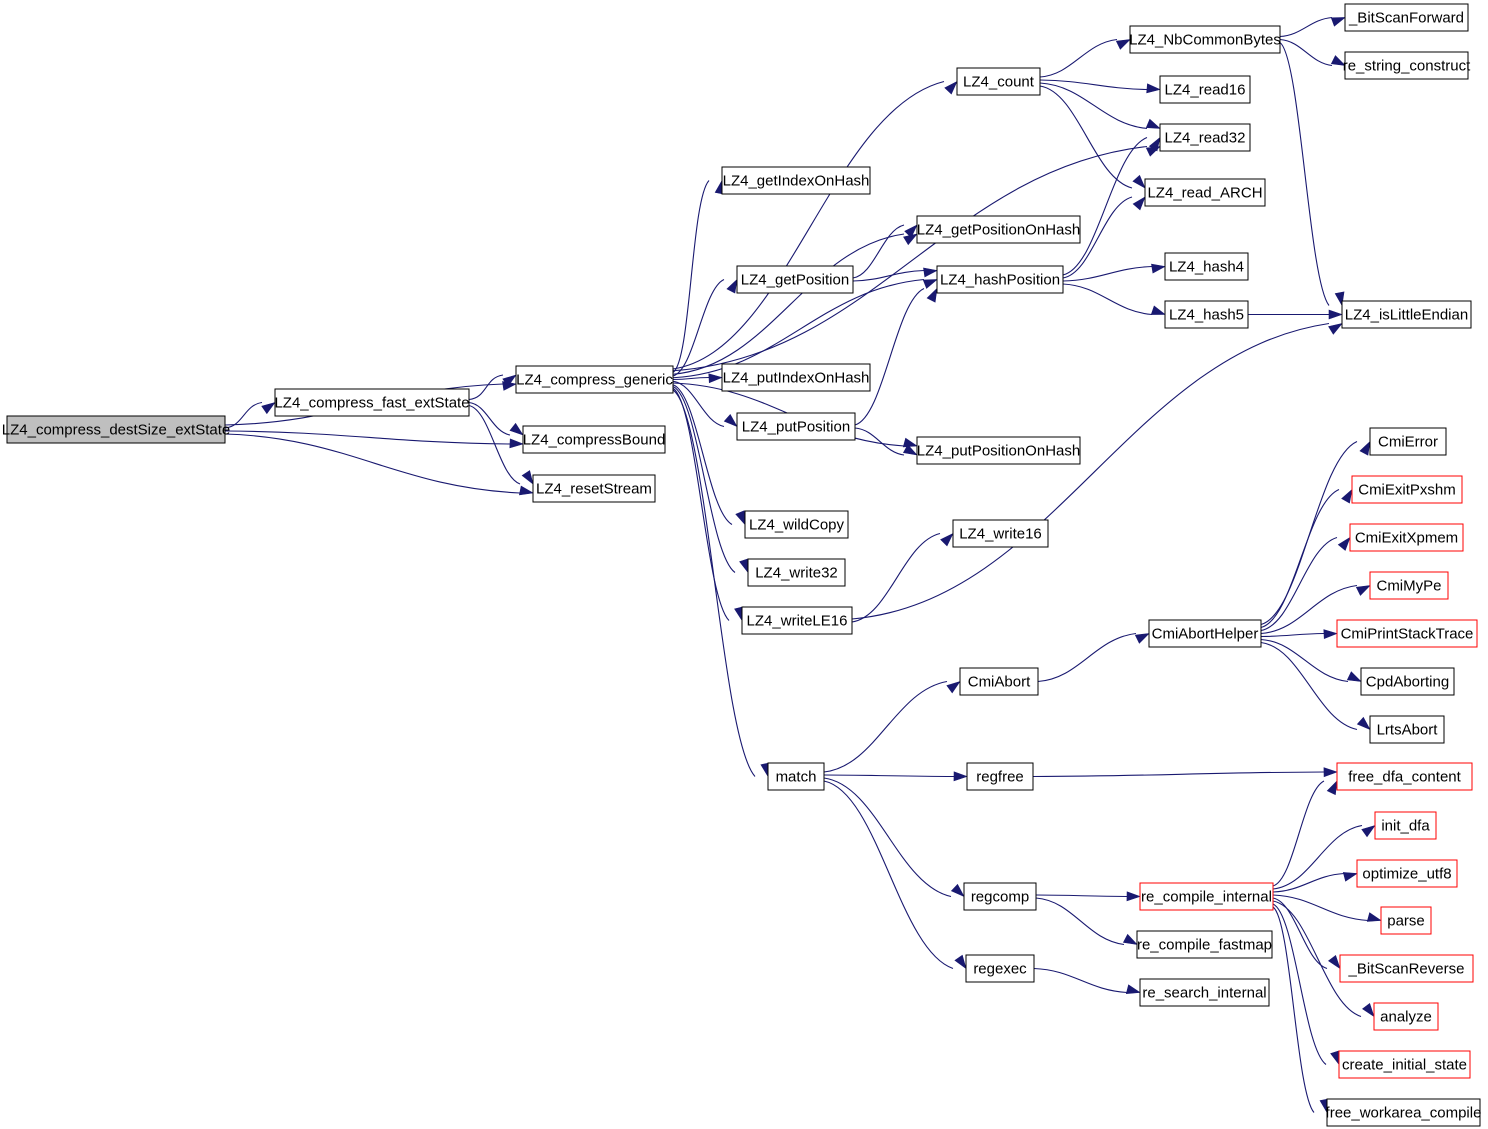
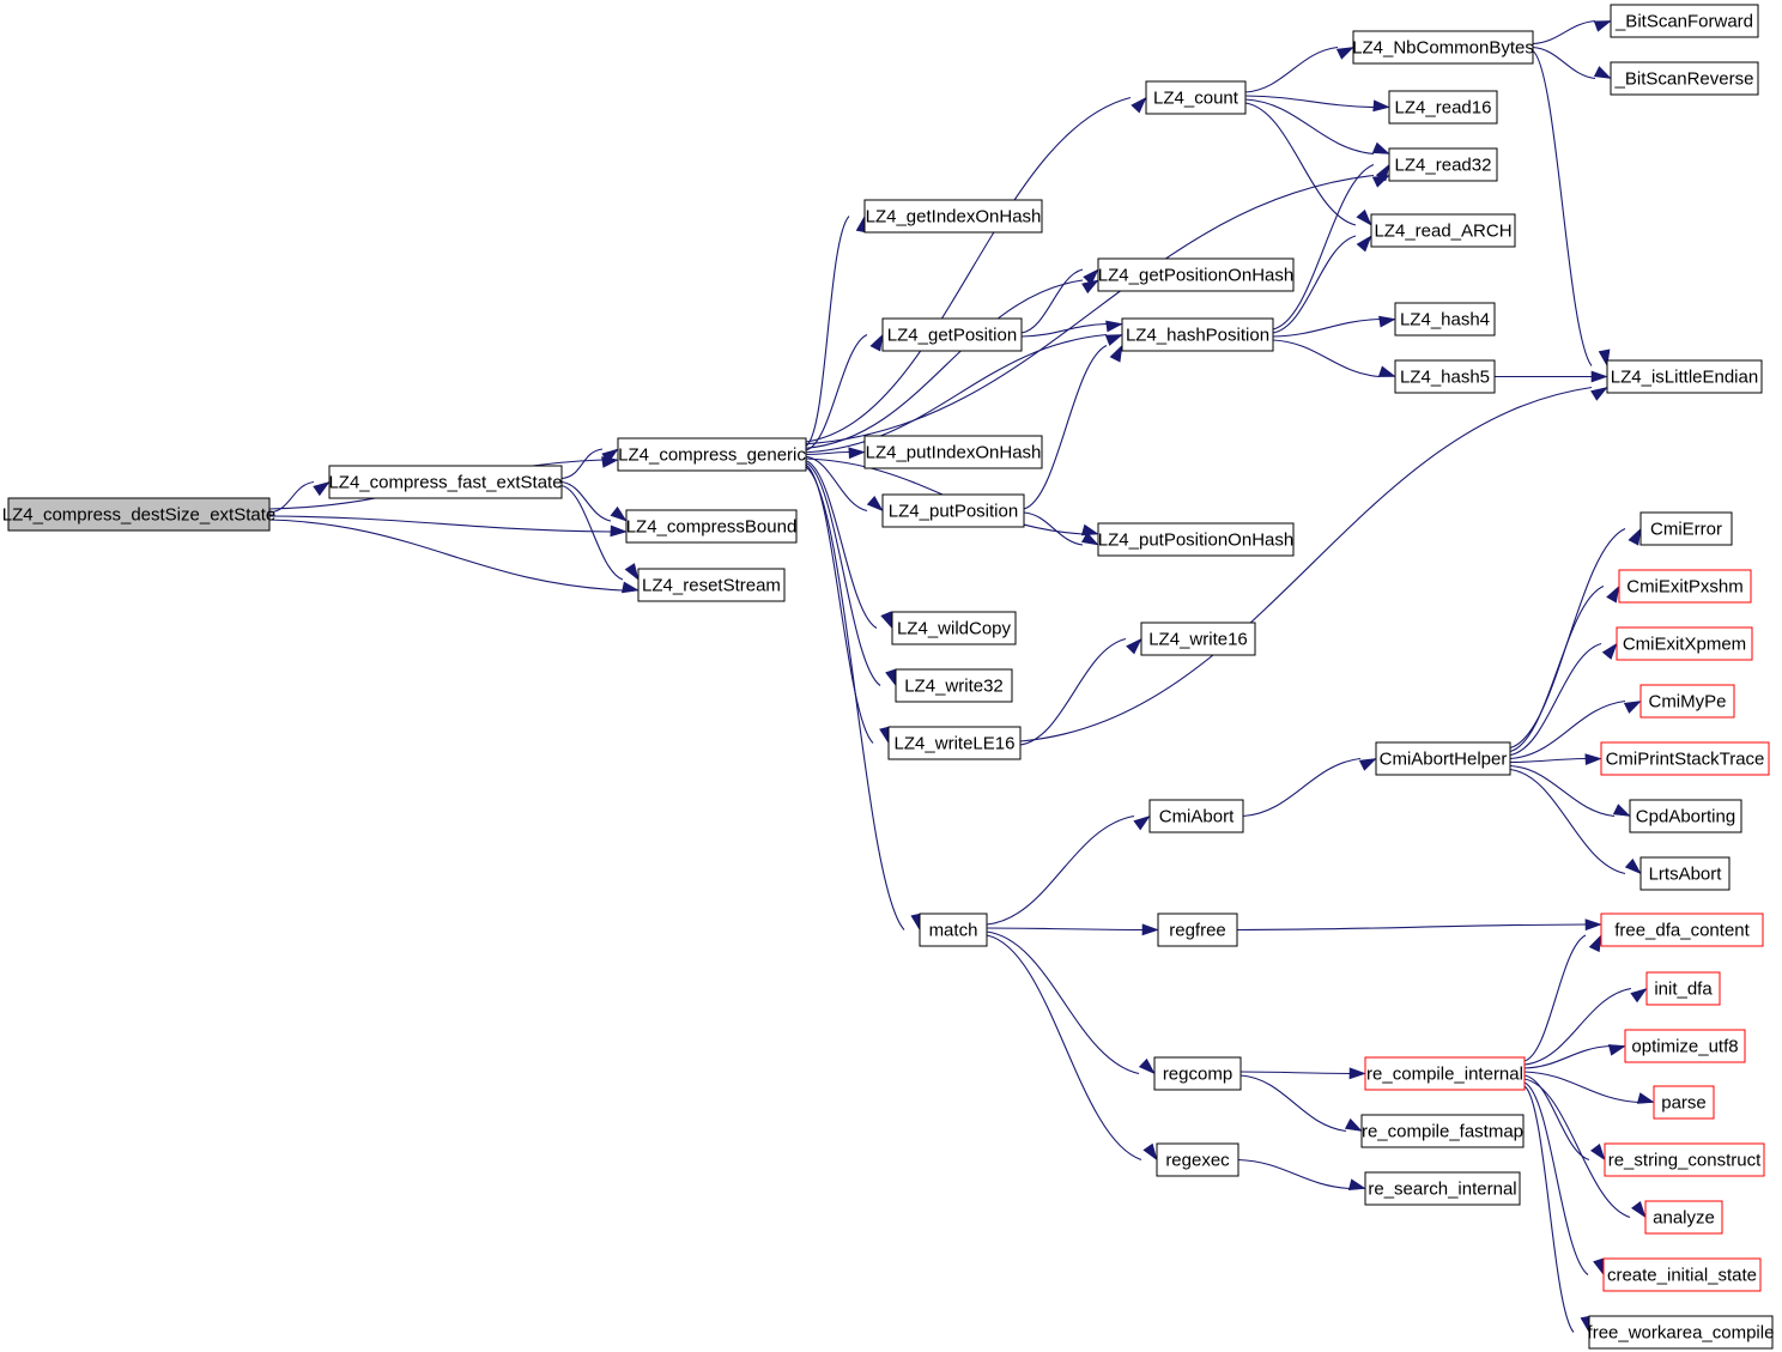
  LZ4_compress_destSize_extState
  LZ4_compress_fast_extState
  LZ4_compressBound
  LZ4_resetStream
  LZ4_compress_generic
  LZ4_count
  LZ4_getIndexOnHash
  LZ4_getPositionOnHash
  LZ4_getPosition
  LZ4_hashPosition
  LZ4_putIndexOnHash
  LZ4_putPosition
  LZ4_putPositionOnHash
  LZ4_wildCopy
  LZ4_write16
  LZ4_write32
  LZ4_writeLE16
  LZ4_NbCommonBytes
  _BitScanForward
- re_string_construct
+ _BitScanReverse
  LZ4_read16
  LZ4_read32
  LZ4_read_ARCH
  LZ4_hash4
  LZ4_hash5
  LZ4_isLittleEndian
  CmiAbortHelper
  CmiError
  CmiExitPxshm
  CmiExitXpmem
  CmiMyPe
  CmiPrintStackTrace
  CpdAborting
  LrtsAbort
  CmiAbort
  match
  regfree
  regcomp
  regexec
  free_dfa_content
  re_compile_internal
  re_compile_fastmap
  re_search_internal
  init_dfa
  optimize_utf8
  parse
- _BitScanReverse
+ re_string_construct
  analyze
  create_initial_state
  free_workarea_compile
